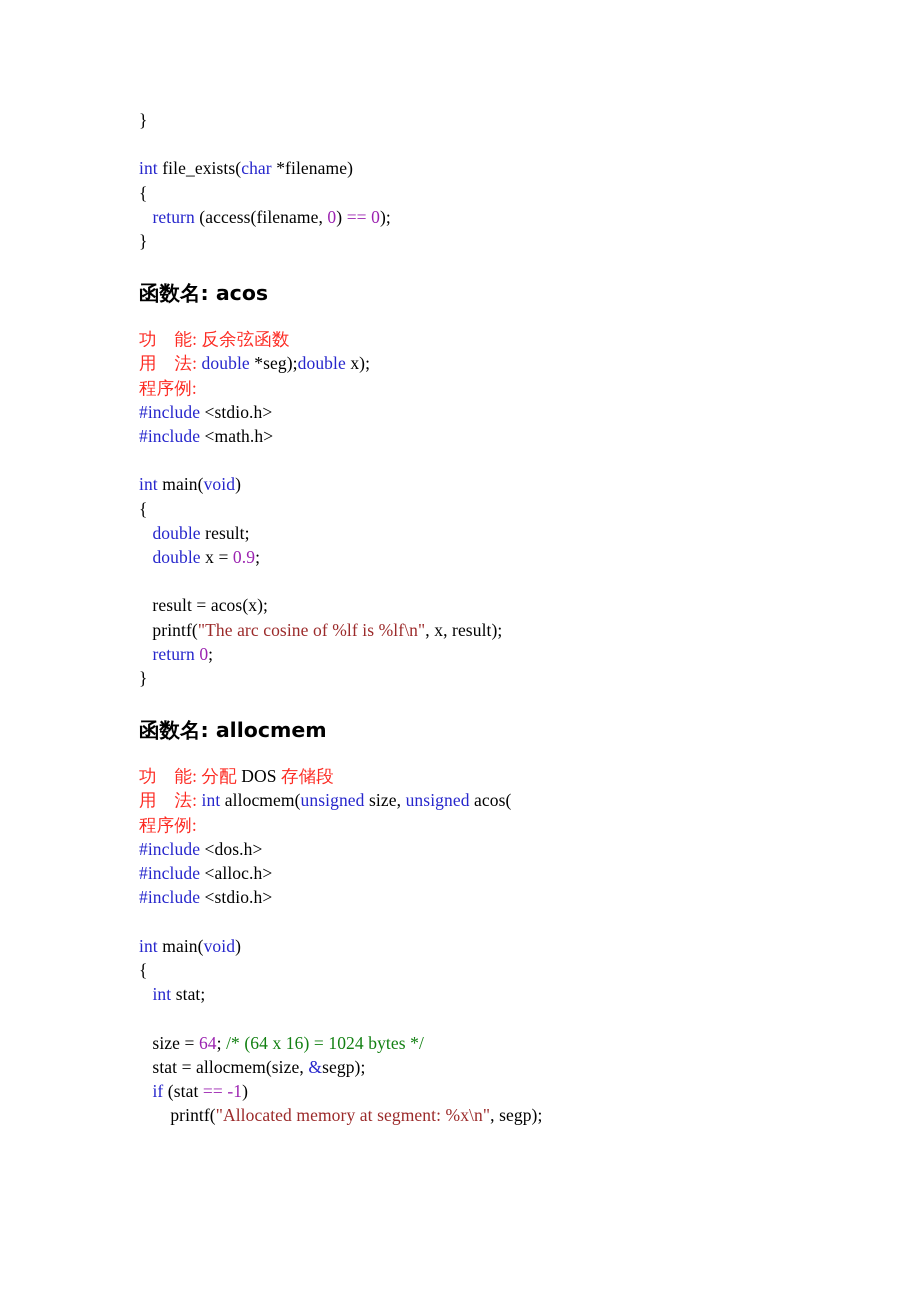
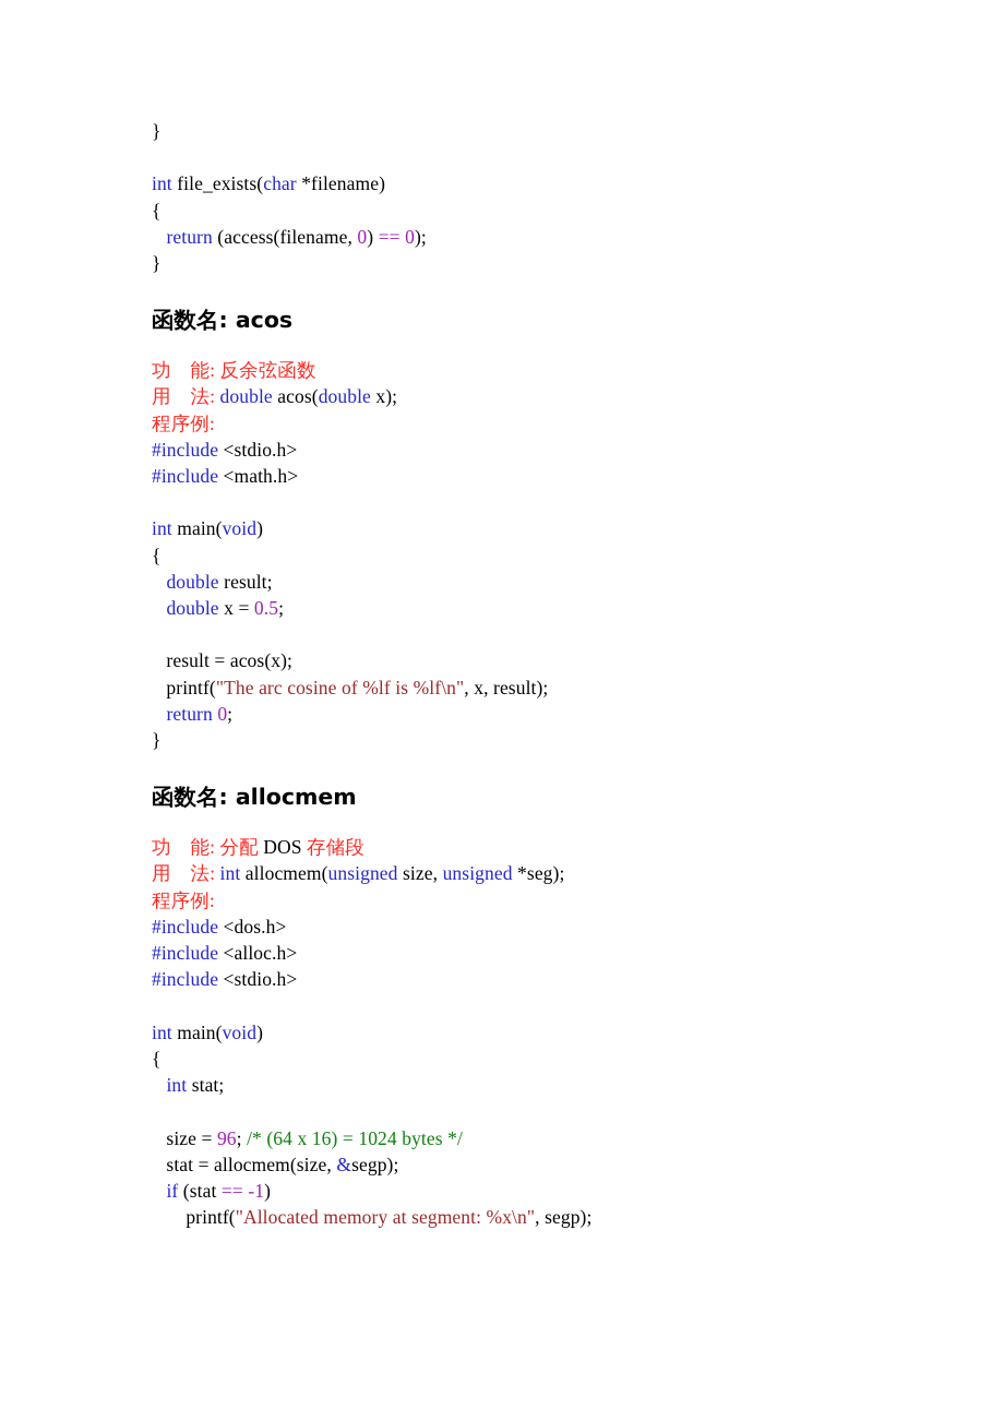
  }
  int file_exists(char *filename)
  {
  return (access(filename, 0) == 0);
  }
  函数名: acos
  功 能: 反余弦函数
- 用 法: double *seg);double x);
+ 用 法: double acos(double x);
  程序例:
  #include <stdio.h>
  #include <math.h>
  int main(void)
  {
  double result;
- double x = 0.9;
+ double x = 0.5;
  result = acos(x);
  printf("The arc cosine of %lf is %lf\n", x, result);
  return 0;
  }
  函数名: allocmem
  功 能: 分配 DOS 存储段
- 用 法: int allocmem(unsigned size, unsigned acos(
+ 用 法: int allocmem(unsigned size, unsigned *seg);
  程序例:
  #include <dos.h>
  #include <alloc.h>
  #include <stdio.h>
  int main(void)
  {
  int stat;
- size = 64; /* (64 x 16) = 1024 bytes */
+ size = 96; /* (64 x 16) = 1024 bytes */
  stat = allocmem(size, &segp);
  if (stat == -1)
  printf("Allocated memory at segment: %x\n", segp);
